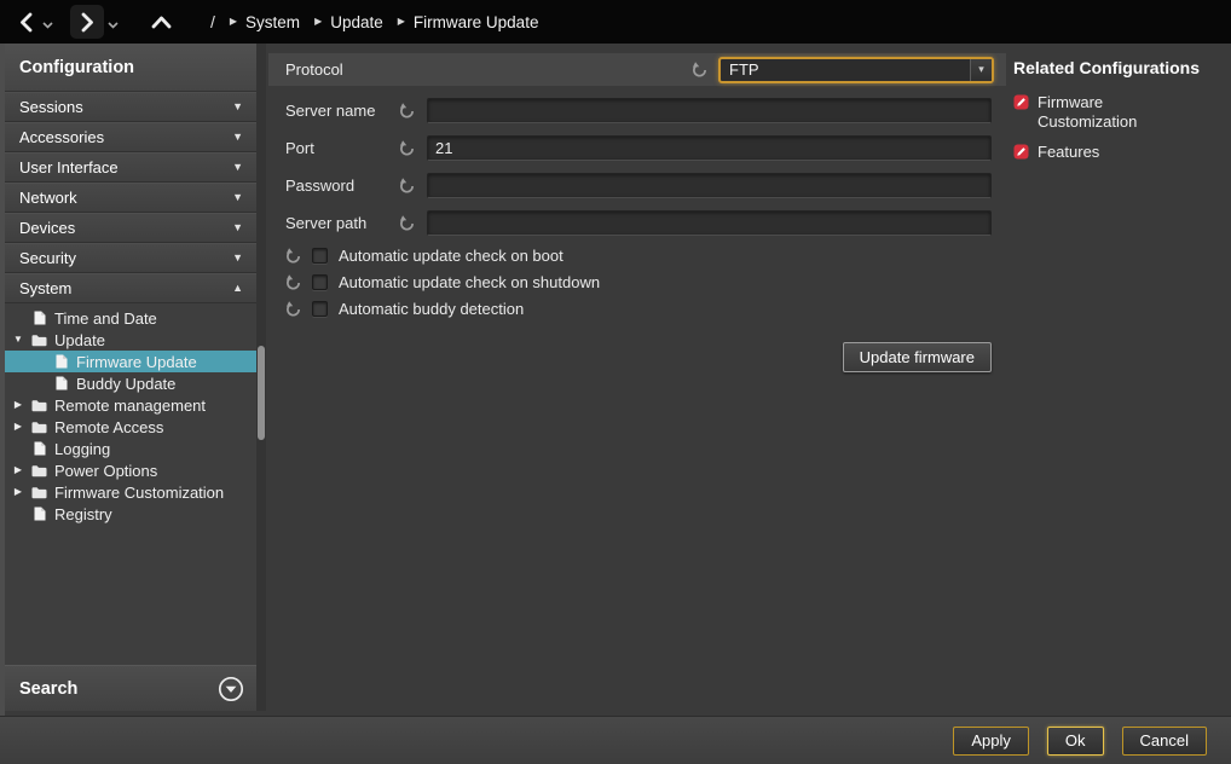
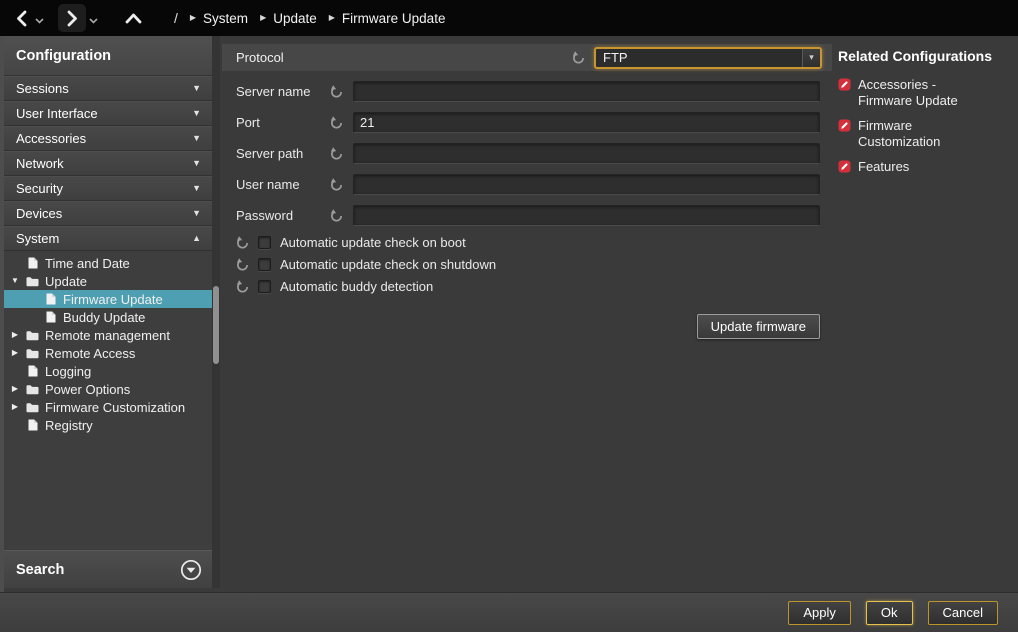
  /
  ▶
  System
  ▶
  Update
  ▶
  Firmware Update
  Configuration
  Sessions
  ▼
- Accessories
+ User Interface
  ▼
- User Interface
+ Accessories
  ▼
  Network
  ▼
- Devices
+ Security
  ▼
- Security
+ Devices
  ▼
  System
  ▲
  Time and Date
  ▼
  Update
  Firmware Update
  Buddy Update
  ▶
  Remote management
  ▶
  Remote Access
  Logging
  ▶
  Power Options
  ▶
  Firmware Customization
  Registry
  Search
  Protocol
  FTP
  ▾
  Server name
  Port
  21
- Password
+ Server path
+ User name
- Server path
+ Password
  Automatic update check on boot
  Automatic update check on shutdown
  Automatic buddy detection
  Update firmware
  Related Configurations
+ Accessories - Firmware Update
  Firmware Customization
  Features
  Apply
  Ok
  Cancel
